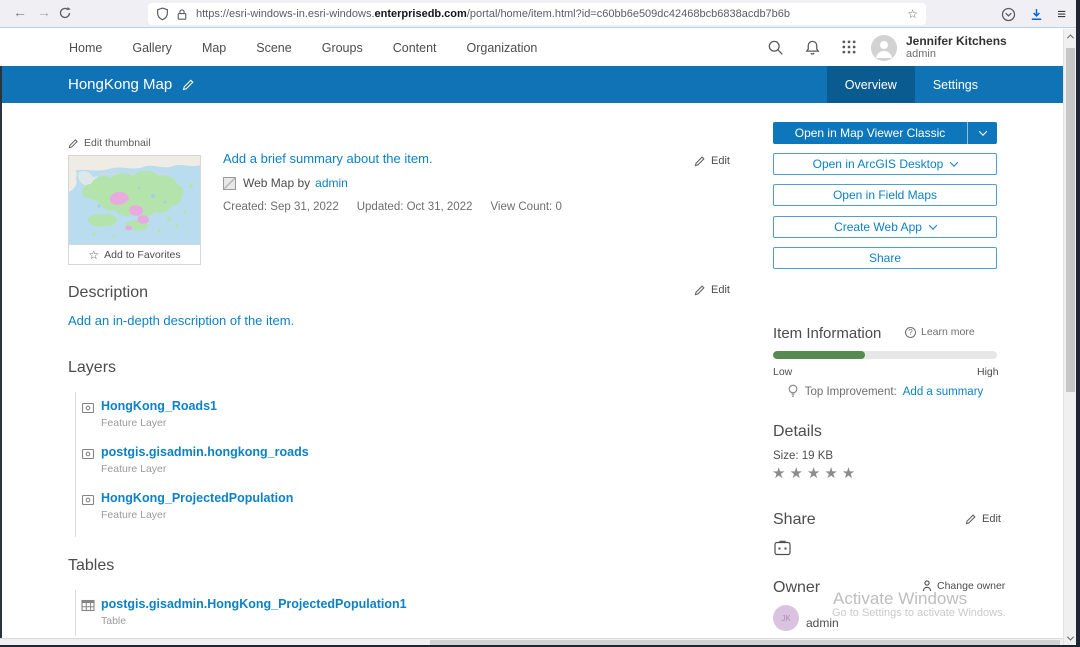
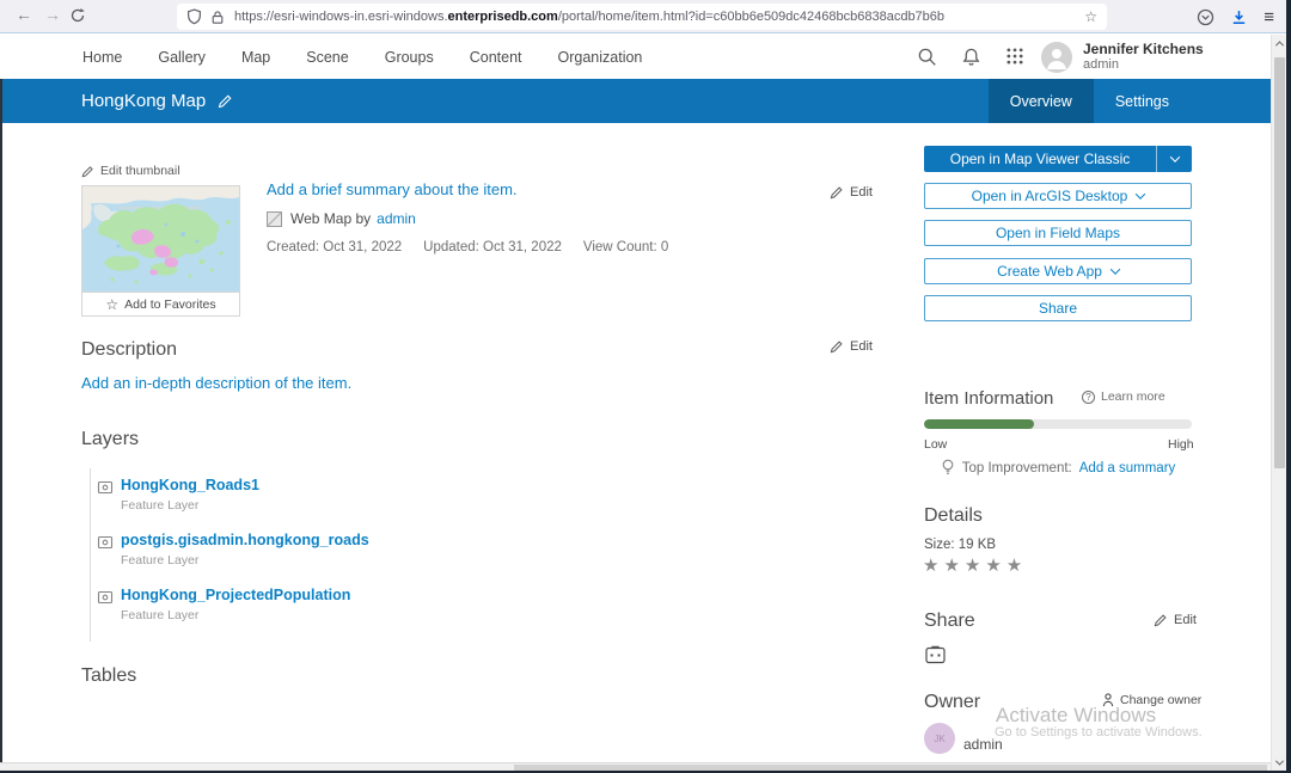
  ←
  →
  https://esri-windows-in.esri-windows.enterprisedb.com/portal/home/item.html?id=c60bb6e509dc42468bcb6838acdb7b6b
  ☆
  ≡
  Home
  Gallery
  Map
  Scene
  Groups
  Content
  Organization
  Jennifer Kitchens
  admin
  HongKong Map
  Overview
  Settings
  Edit thumbnail
  ☆
  Add to Favorites
  Add a brief summary about the item.
  Web Map by
  admin
- Created: Sep 31, 2022
+ Created: Oct 31, 2022
  Updated: Oct 31, 2022
  View Count: 0
  Edit
  Description
  Edit
  Add an in-depth description of the item.
  Layers
  HongKong_Roads1
  Feature Layer
  postgis.gisadmin.hongkong_roads
  Feature Layer
  HongKong_ProjectedPopulation
  Feature Layer
  Tables
- postgis.gisadmin.HongKong_ProjectedPopulation1
- Table
  Open in Map Viewer Classic
  Open in ArcGIS Desktop
  Open in Field Maps
  Create Web App
  Share
  Item Information
  ?
  Learn more
  Low
  High
  Top Improvement:
  Add a summary
  Details
  Size: 19 KB
  ★★★★★
  Share
  Edit
  Owner
  Change owner
  JK
  admin
  Activate Windows
  Go to Settings to activate Windows.
